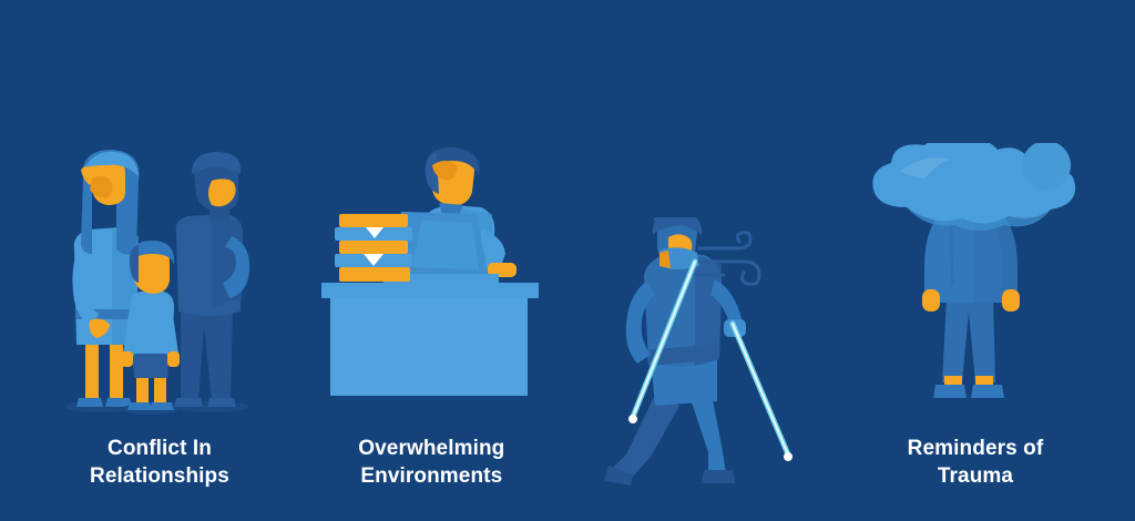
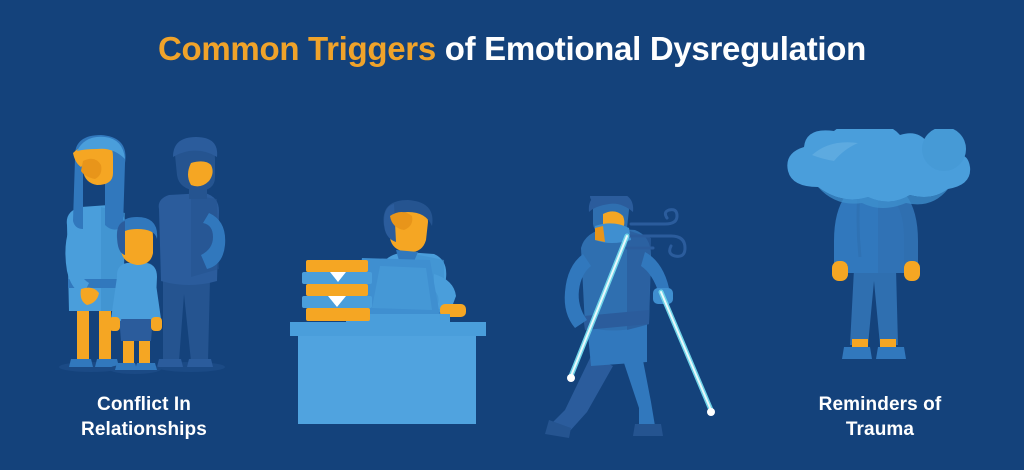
+ Common Triggers of Emotional Dysregulation
  Conflict In
  Relationships
- Overwhelming
- Environments
  Reminders of
  Trauma
